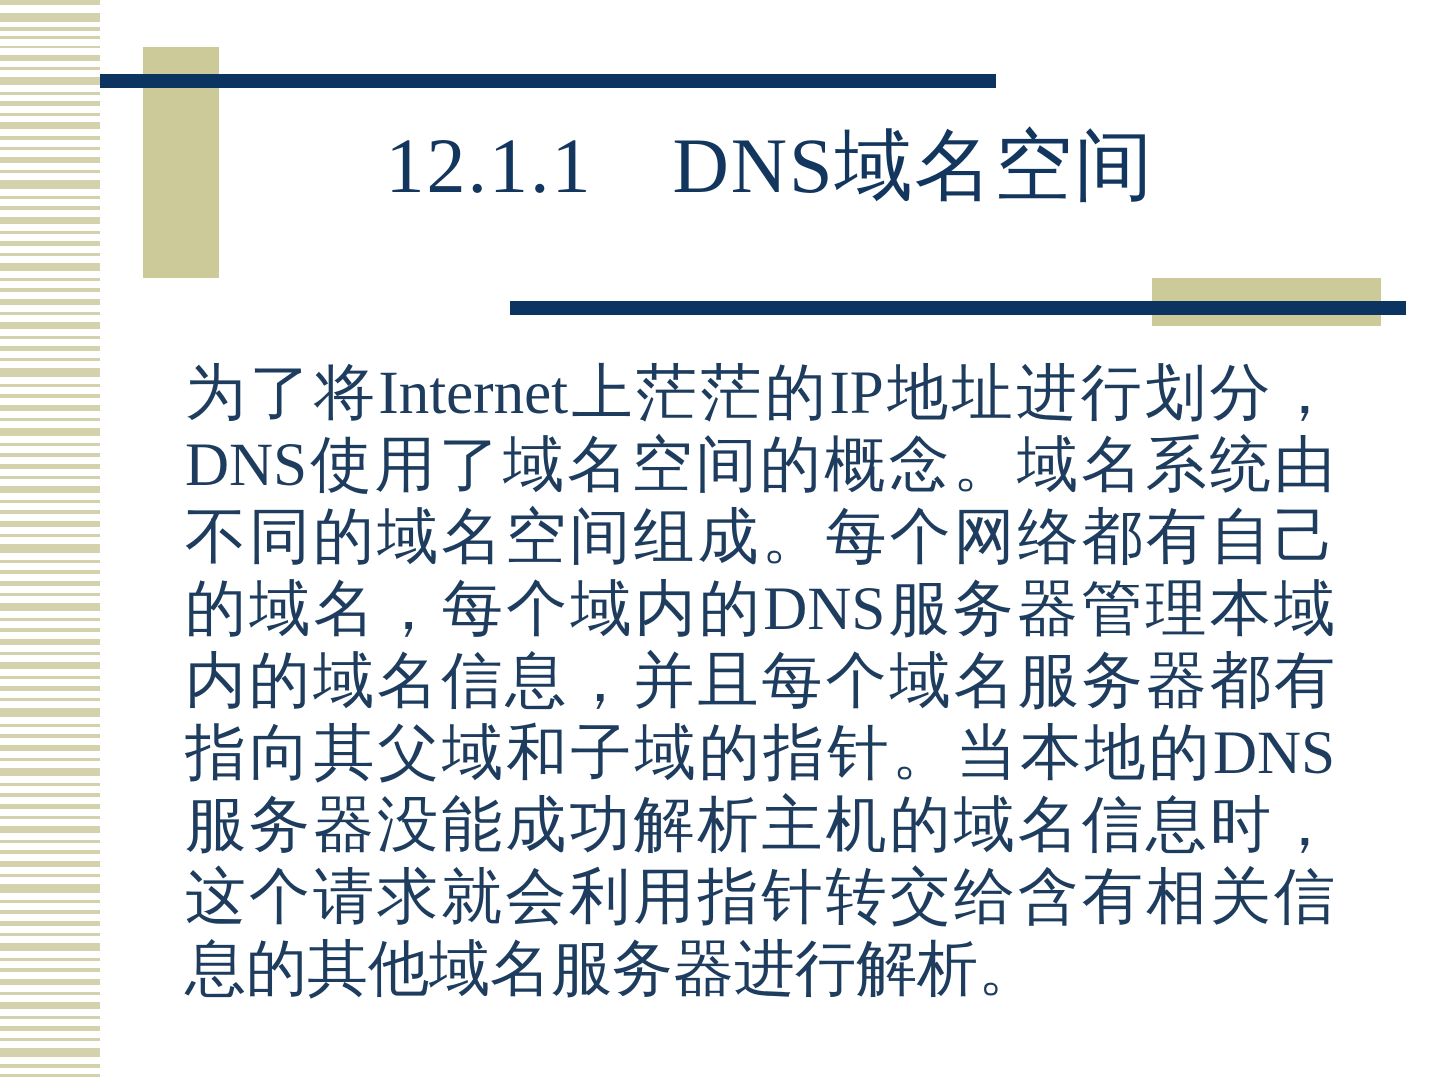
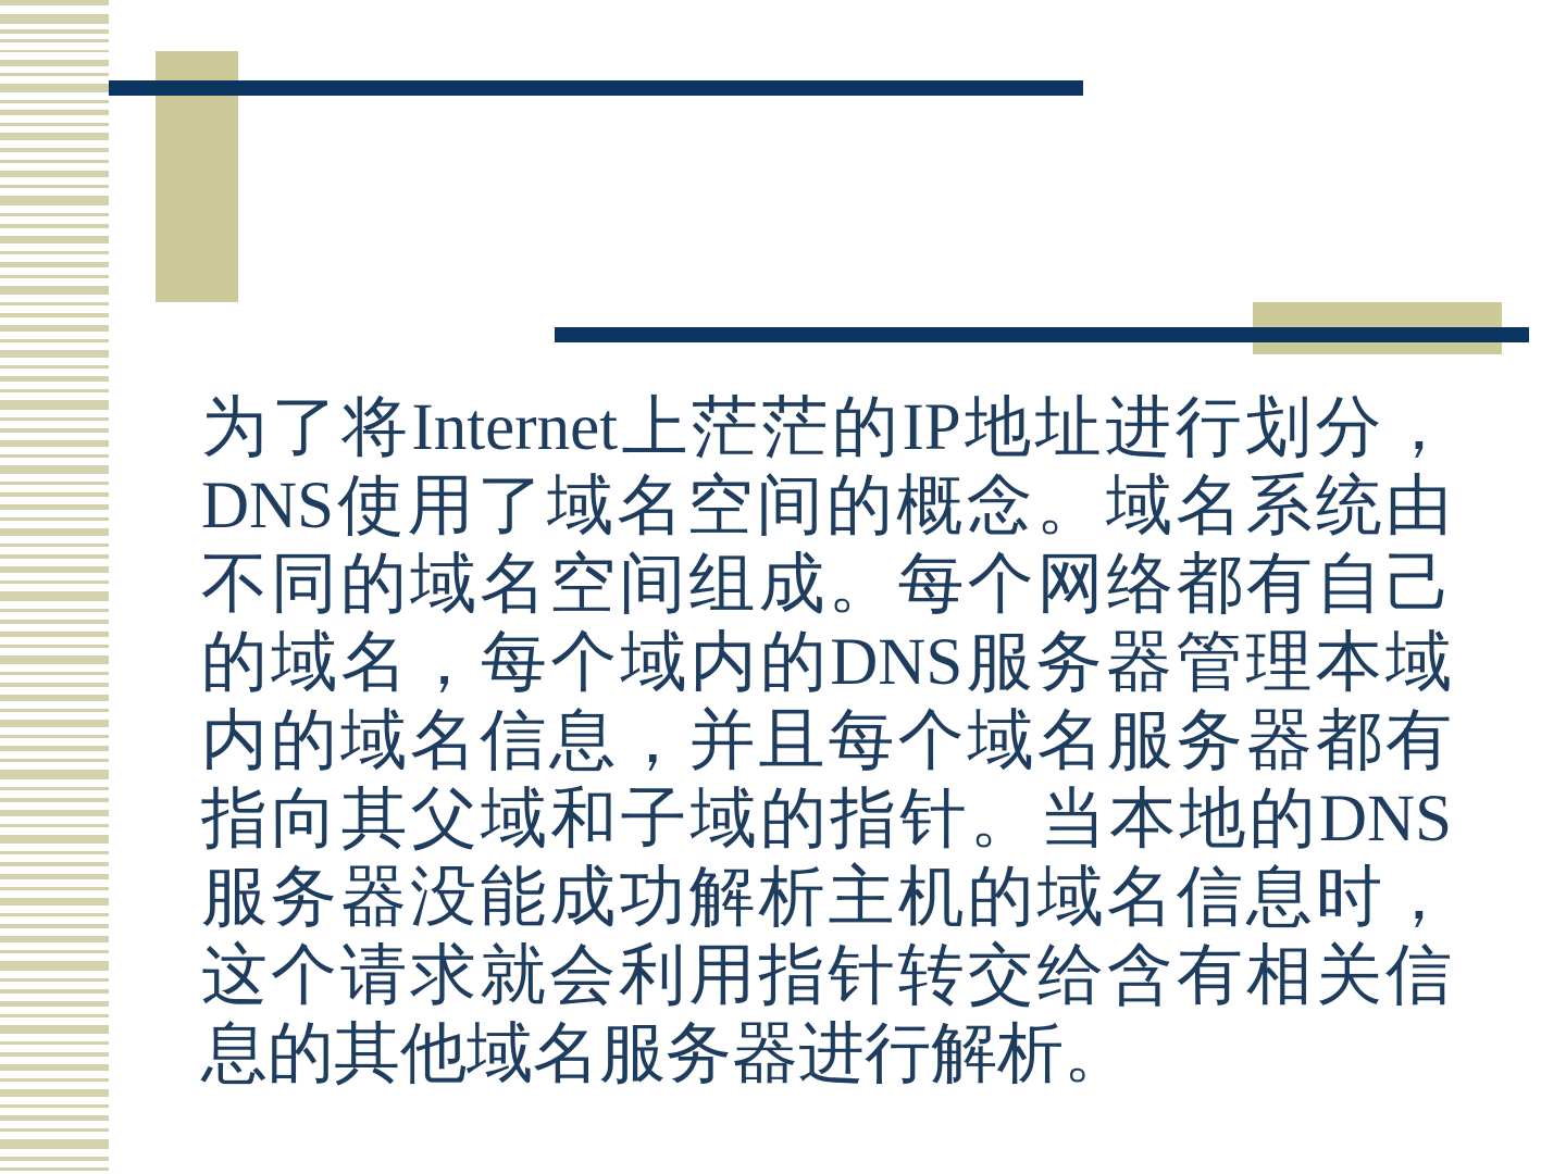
- 12.1.1 DNS域名空间
  为了将Internet上茫茫的IP地址进行划分，DNS使用了域名空间的概念。域名系统由不同的域名空间组成。每个网络都有自己的域名，每个域内的DNS服务器管理本域内的域名信息，并且每个域名服务器都有指向其父域和子域的指针。当本地的DNS服务器没能成功解析主机的域名信息时，这个请求就会利用指针转交给含有相关信息的其他域名服务器进行解析。
